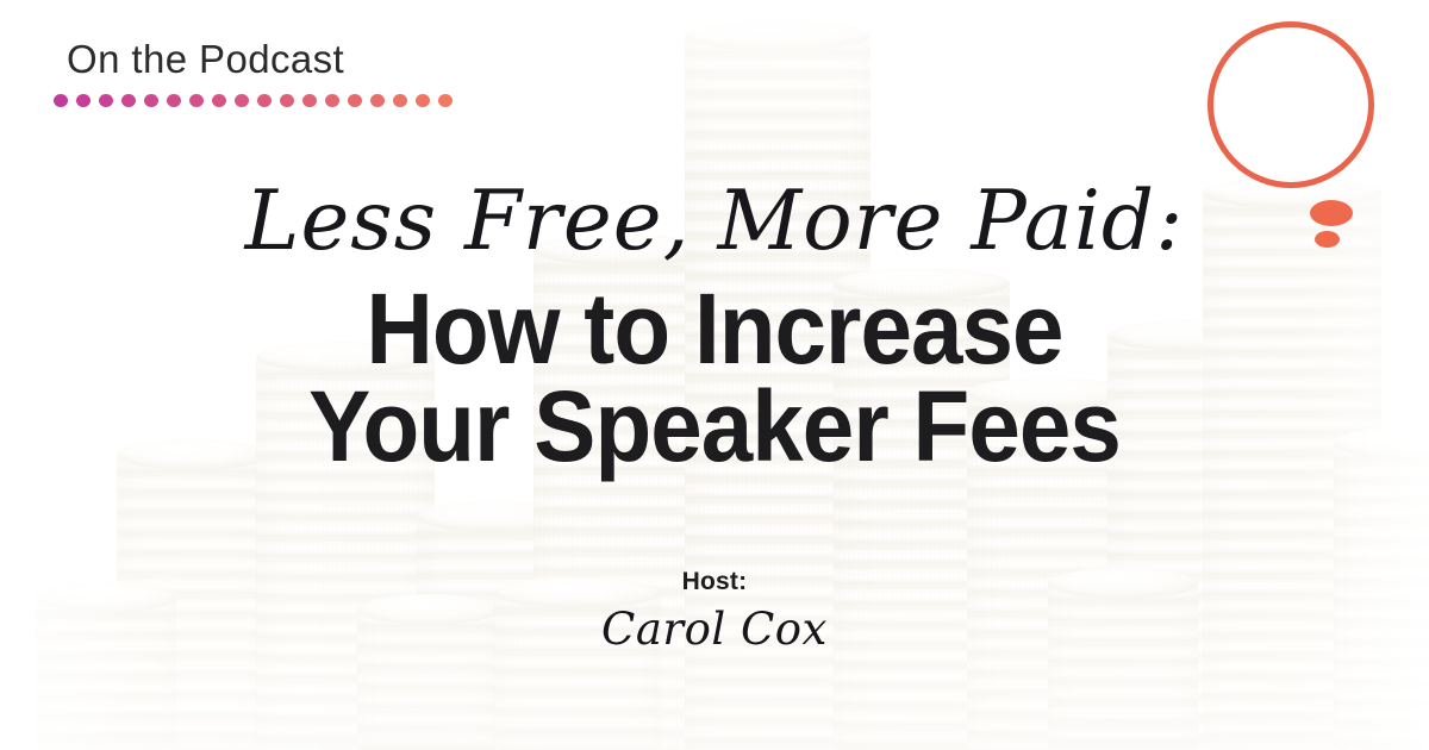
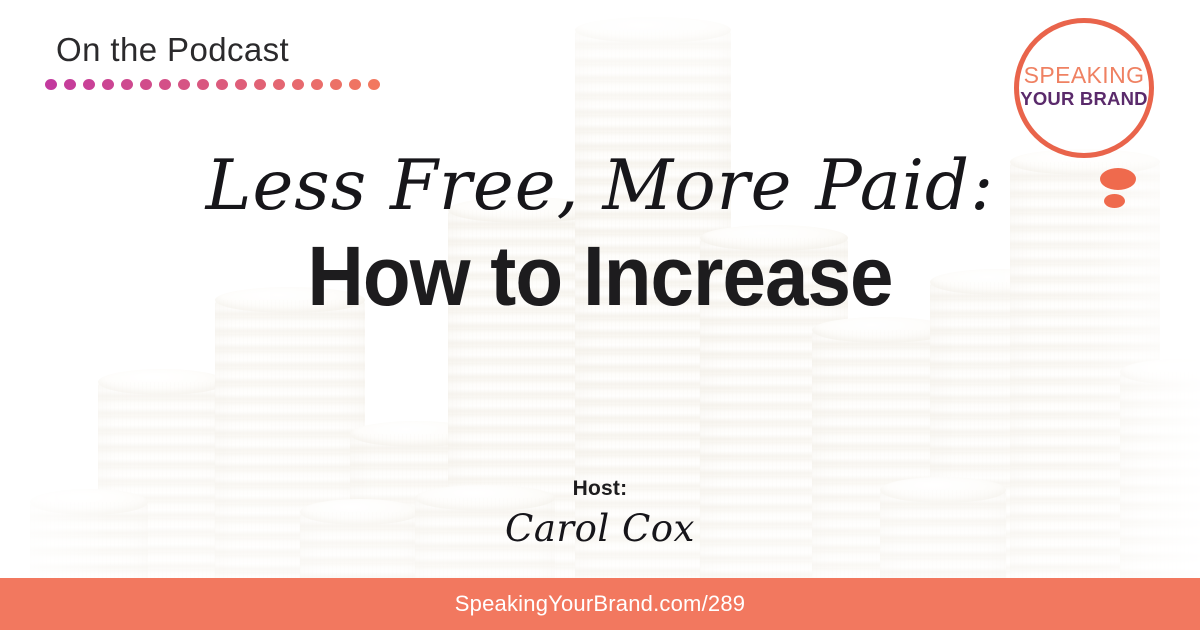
  On the Podcast
+ SPEAKING
+ YOUR BRAND
  Less Free, More Paid:
  How to Increase
- Your Speaker Fees
  Host:
  Carol Cox
+ SpeakingYourBrand.com/289
